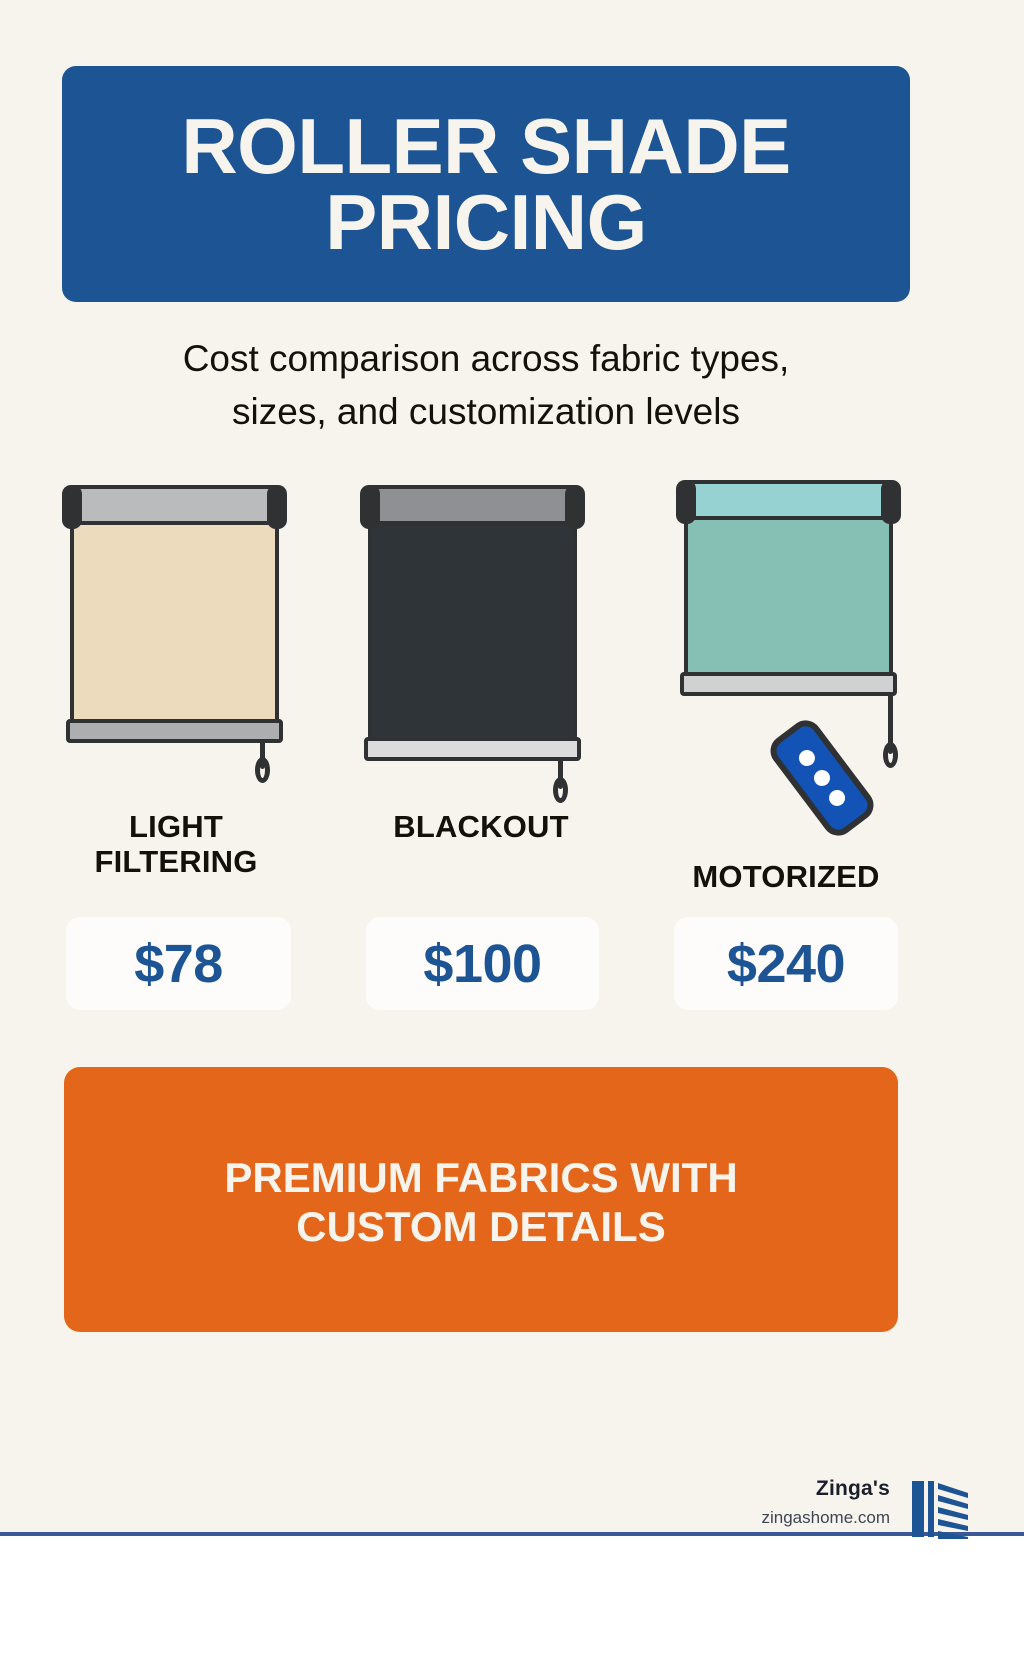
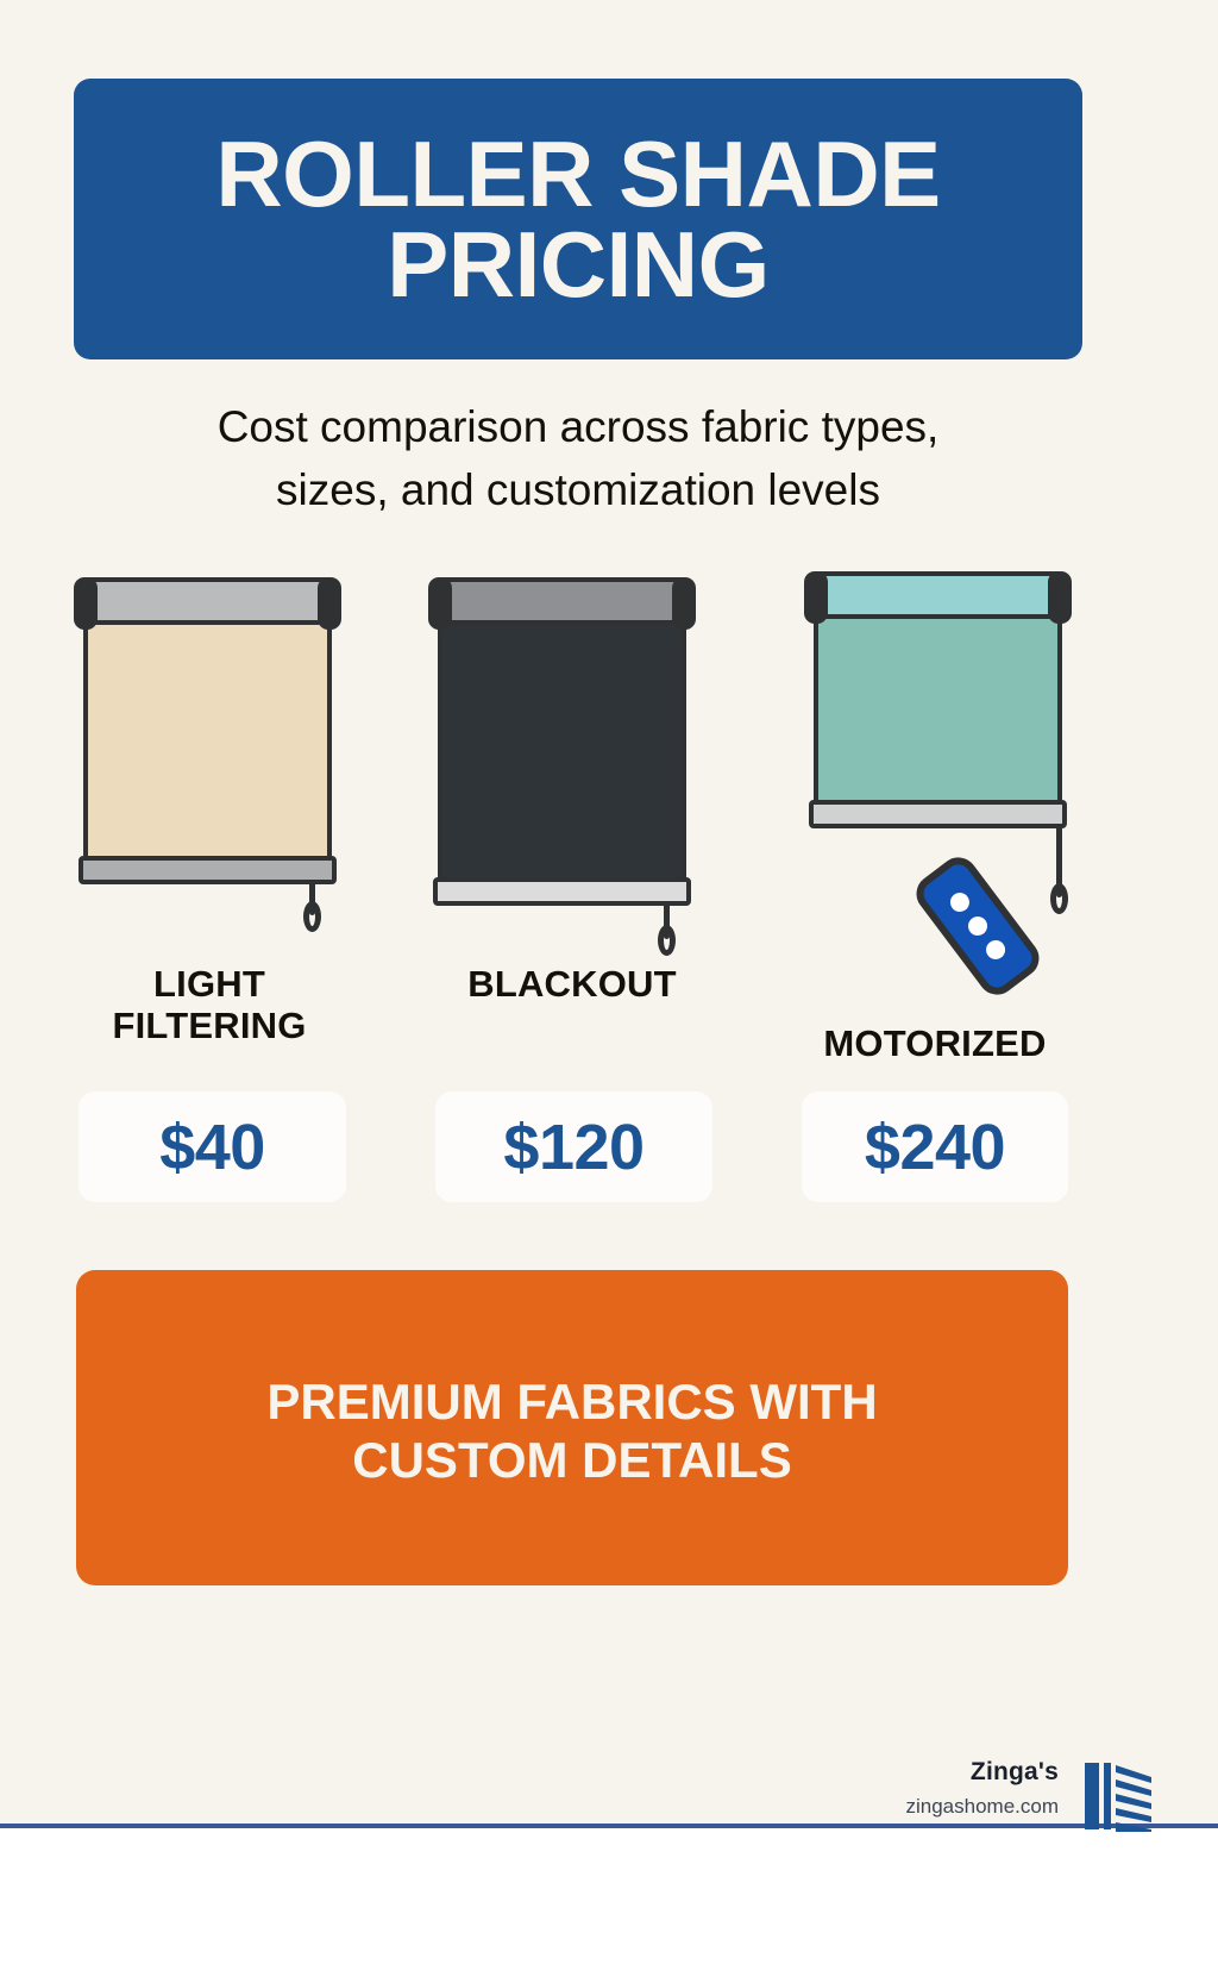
  ROLLER SHADE
  PRICING
  Cost comparison across fabric types,
  sizes, and customization levels
  LIGHT
  FILTERING
  BLACKOUT
  MOTORIZED
- $78
+ $40
- $100
+ $120
  $240
  PREMIUM FABRICS WITH
  CUSTOM DETAILS
  Zinga's
  zingashome.com
